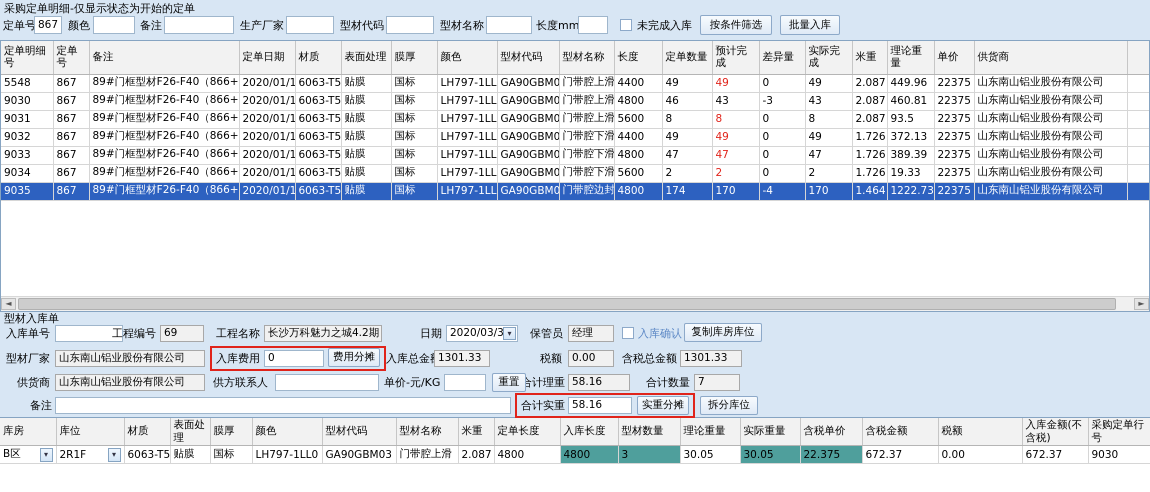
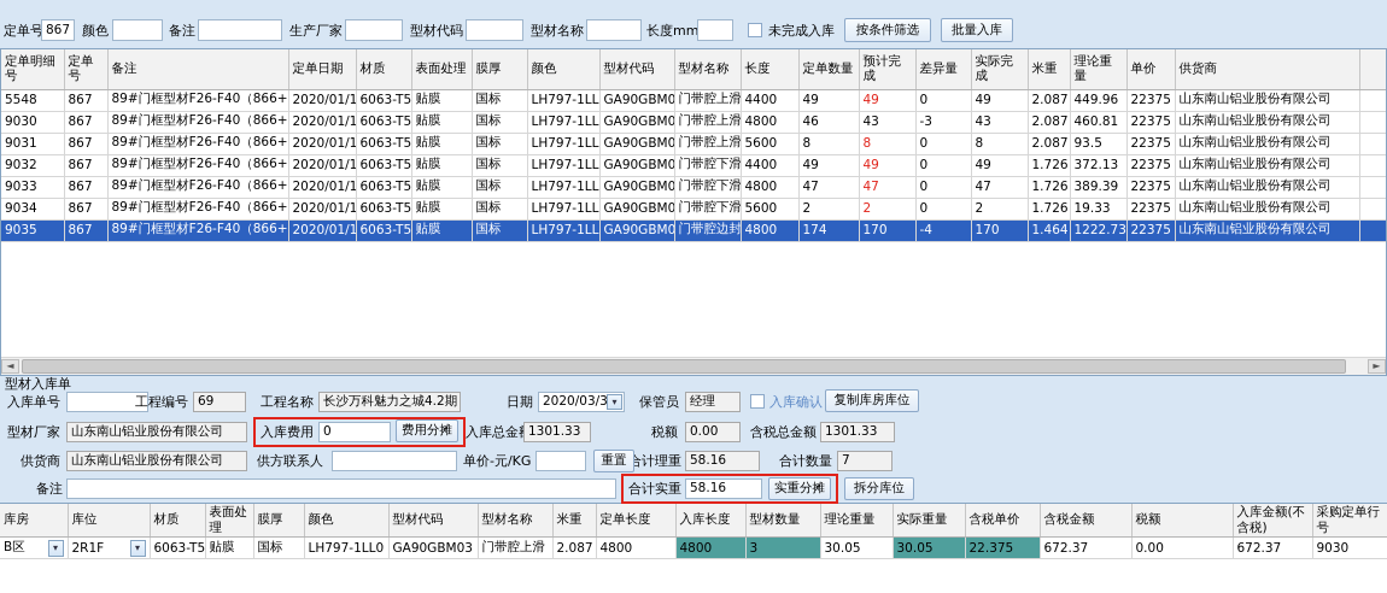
- 采购定单明细-仅显示状态为开始的定单
  定单号
  867
  颜色
  备注
  生产厂家
  型材代码
  型材名称
  长度mm
  未完成入库
  按条件筛选
  批量入库
  定单明细号	定单号	备注	定单日期	材质	表面处理	膜厚	颜色	型材代码	型材名称	长度	定单数量	预计完成	差异量	实际完成	米重	理论重量	单价	供货商
  5548	867	89#门框型材F26-F40（866+	2020/01/1	6063-T5	贴膜	国标	LH797-1LL	GA90GBM0	门带腔上滑	4400	49	49	0	49	2.087	449.96	22375	山东南山铝业股份有限公司
  9030	867	89#门框型材F26-F40（866+	2020/01/1	6063-T5	贴膜	国标	LH797-1LL	GA90GBM0	门带腔上滑	4800	46	43	-3	43	2.087	460.81	22375	山东南山铝业股份有限公司
  9031	867	89#门框型材F26-F40（866+	2020/01/1	6063-T5	贴膜	国标	LH797-1LL	GA90GBM0	门带腔上滑	5600	8	8	0	8	2.087	93.5	22375	山东南山铝业股份有限公司
  9032	867	89#门框型材F26-F40（866+	2020/01/1	6063-T5	贴膜	国标	LH797-1LL	GA90GBM0	门带腔下滑	4400	49	49	0	49	1.726	372.13	22375	山东南山铝业股份有限公司
  9033	867	89#门框型材F26-F40（866+	2020/01/1	6063-T5	贴膜	国标	LH797-1LL	GA90GBM0	门带腔下滑	4800	47	47	0	47	1.726	389.39	22375	山东南山铝业股份有限公司
  9034	867	89#门框型材F26-F40（866+	2020/01/1	6063-T5	贴膜	国标	LH797-1LL	GA90GBM0	门带腔下滑	5600	2	2	0	2	1.726	19.33	22375	山东南山铝业股份有限公司
  9035	867	89#门框型材F26-F40（866+	2020/01/1	6063-T5	贴膜	国标	LH797-1LL	GA90GBM0	门带腔边封	4800	174	170	-4	170	1.464	1222.73	22375	山东南山铝业股份有限公司
  ◄
  ►
  型材入库单
  入库单号
  工程编号
  69
  工程名称
  长沙万科魅力之城4.2期
  保管员
  经理
  型材厂家
  山东南山铝业股份有限公司
  入库费用
  0
  入库总金
  1301.33
  税额
  0.00
  含税总金额
  1301.33
  供货商
  山东南山铝业股份有限公司
  供方联系人
  单价-元/KG
  合计理重
  58.16
  合计数量
  7
  备注
  合计实重
  58.16
  日期
  2020/03/31
  ▾
  入库确认
  复制库房库位
  费用分摊
  重置
  实重分摊
  拆分库位
  库房	库位	材质	表面处理	膜厚	颜色	型材代码	型材名称	米重	定单长度	入库长度	型材数量	理论重量	实际重量	含税单价	含税金额	税额	入库金额(不含税)	采购定单行号
  B区 ▾	2R1F ▾	6063-T5	贴膜	国标	LH797-1LL0	GA90GBM03	门带腔上滑	2.087	4800	4800	3	30.05	30.05	22.375	672.37	0.00	672.37	9030
